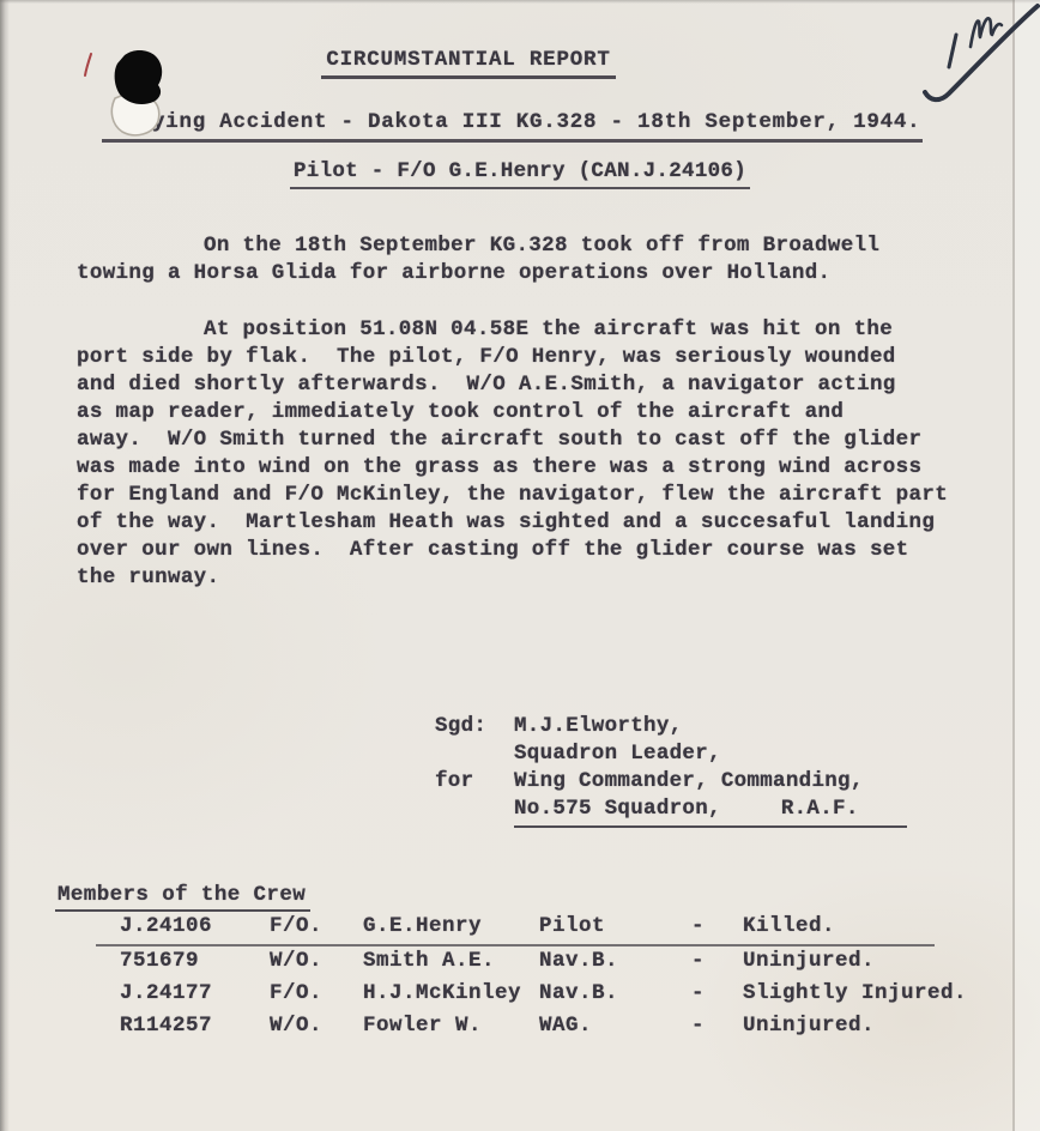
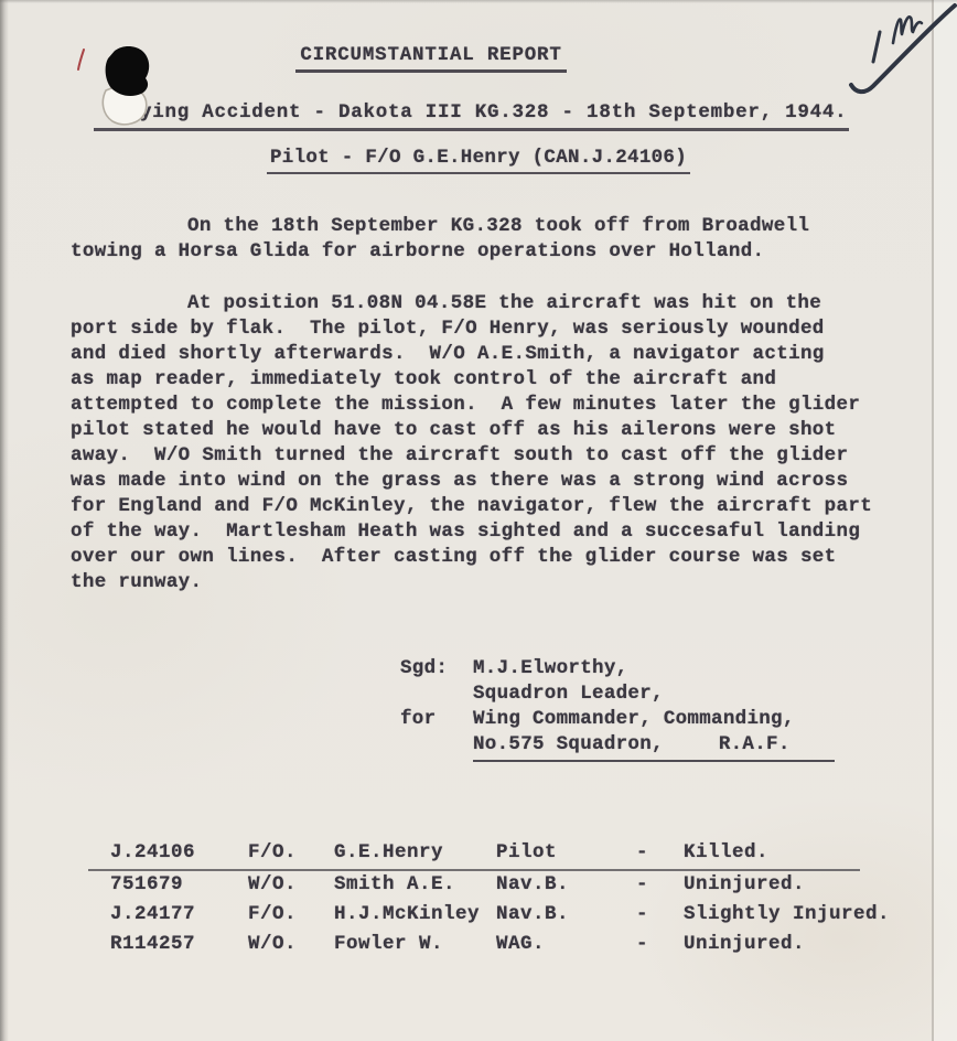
  CIRCUMSTANTIAL REPORT
  ying Accident - Dakota III KG.328 - 18th September, 1944.
  Pilot - F/O G.E.Henry (CAN.J.24106)
  On the 18th September KG.328 took off from Broadwell
  towing a Horsa Glida for airborne operations over Holland.
  At position 51.08N 04.58E the aircraft was hit on the
  port side by flak. The pilot, F/O Henry, was seriously wounded
  and died shortly afterwards. W/O A.E.Smith, a navigator acting
  as map reader, immediately took control of the aircraft and
+ attempted to complete the mission. A few minutes later the glider
+ pilot stated he would have to cast off as his ailerons were shot
  away. W/O Smith turned the aircraft south to cast off the glider
  was made into wind on the grass as there was a strong wind across
  for England and F/O McKinley, the navigator, flew the aircraft part
  of the way. Martlesham Heath was sighted and a succesaful landing
  over our own lines. After casting off the glider course was set
  the runway.
  Sgd: M.J.Elworthy,
  Squadron Leader,
  for Wing Commander, Commanding,
  No.575 Squadron, R.A.F.
- Members of the Crew
  J.24106
  F/O.
  G.E.Henry
  Pilot
  -
  Killed.
  751679
  W/O.
  Smith A.E.
  Nav.B.
  -
  Uninjured.
  J.24177
  F/O.
  H.J.McKinley
  Nav.B.
  -
  Slightly Injured.
  R114257
  W/O.
  Fowler W.
  WAG.
  -
  Uninjured.
